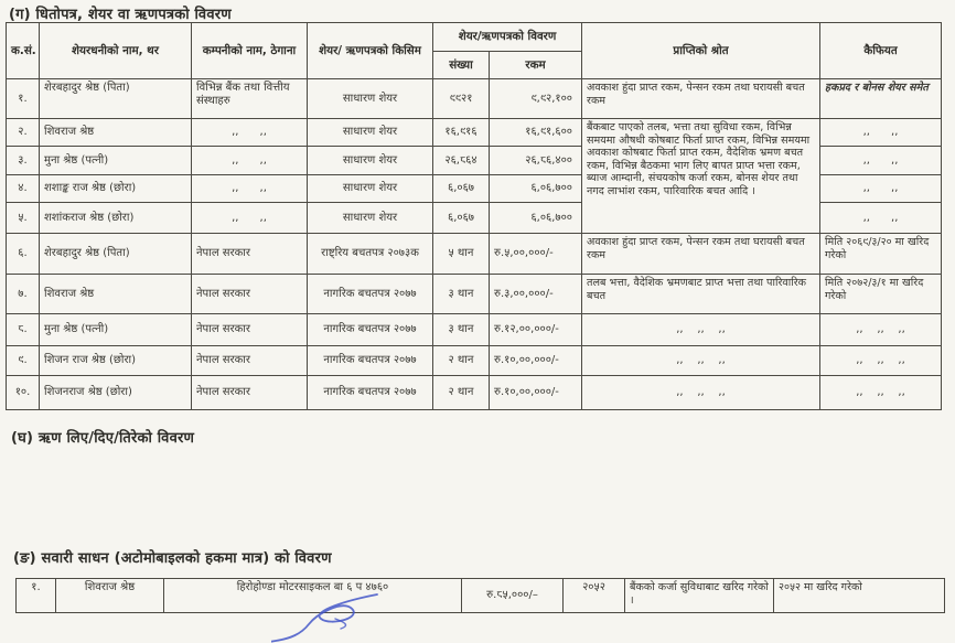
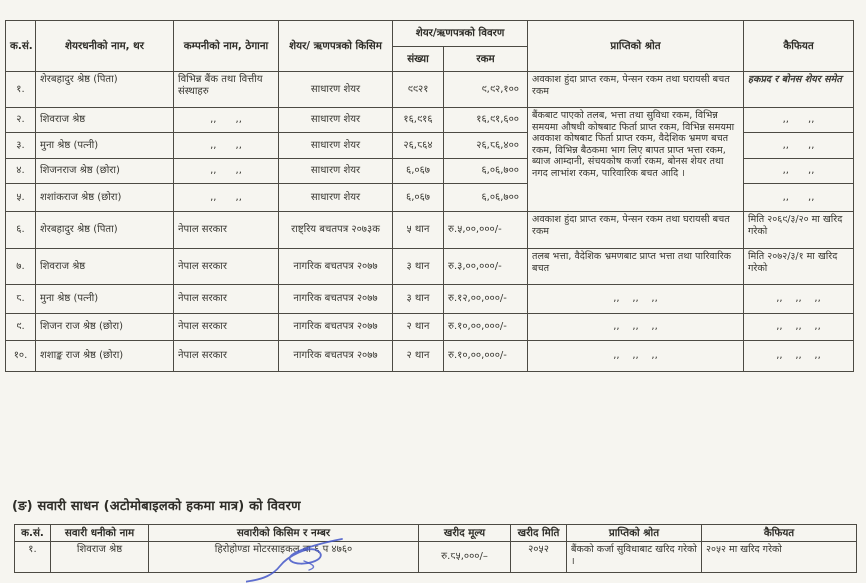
- (ग) धितोपत्र, शेयर वा ऋणपत्रको विवरण
  क.सं.	शेयरधनीको नाम, थर	कम्पनीको नाम, ठेगाना	शेयर/ ऋणपत्रको किसिम	शेयर/ऋणपत्रको विवरण	प्राप्तिको श्रोत	कैफियत
  संख्या	रकम
  १.	शेरबहादुर श्रेष्ठ (पिता)	विभिन्न बैंक तथा वित्तीय संस्थाहरु	साधारण शेयर	९९२१	९,९२,१००	अवकाश हुंदा प्राप्त रकम, पेन्सन रकम तथा घरायसी बचत रकम	हकप्रद र बोनस शेयर समेत
  २.	शिवराज श्रेष्ठ	,, ,,	साधारण शेयर	१६,९१६	१६,९१,६००	बैंकबाट पाएको तलब, भत्ता तथा सुविधा रकम, विभिन्न समयमा औषधी कोषबाट फिर्ता प्राप्त रकम, विभिन्न समयमा अवकाश कोषबाट फिर्ता प्राप्त रकम, वैदेशिक भ्रमण बचत रकम, विभिन्न बैठकमा भाग लिए बापत प्राप्त भत्ता रकम, ब्याज आम्दानी, संचयकोष कर्जा रकम, बोनस शेयर तथा नगद लाभांश रकम, पारिवारिक बचत आदि ।	,, ,,
  ३.	मुना श्रेष्ठ (पत्नी)	,, ,,	साधारण शेयर	२६,८६४	२६,८६,४००	,, ,,
- ४.	शशाङ्क राज श्रेष्ठ (छोरा)	,, ,,	साधारण शेयर	६,०६७	६,०६,७००	,, ,,
+ ४.	शिजनराज श्रेष्ठ (छोरा)	,, ,,	साधारण शेयर	६,०६७	६,०६,७००	,, ,,
  ५.	शशांकराज श्रेष्ठ (छोरा)	,, ,,	साधारण शेयर	६,०६७	६,०६,७००	,, ,,
  ६.	शेरबहादुर श्रेष्ठ (पिता)	नेपाल सरकार	राष्ट्रिय बचतपत्र २०७३क	५ थान	रु.५,००,०००/-	अवकाश हुंदा प्राप्त रकम, पेन्सन रकम तथा घरायसी बचत रकम	मिति २०६९/३/२० मा खरिद गरेको
  ७.	शिवराज श्रेष्ठ	नेपाल सरकार	नागरिक बचतपत्र २०७७	३ थान	रु.३,००,०००/-	तलब भत्ता, वैदेशिक भ्रमणबाट प्राप्त भत्ता तथा पारिवारिक बचत	मिति २०७२/३/१ मा खरिद गरेको
  ८.	मुना श्रेष्ठ (पत्नी)	नेपाल सरकार	नागरिक बचतपत्र २०७७	३ थान	रु.१२,००,०००/-	,, ,, ,,	,, ,, ,,
  ९.	शिजन राज श्रेष्ठ (छोरा)	नेपाल सरकार	नागरिक बचतपत्र २०७७	२ थान	रु.१०,००,०००/-	,, ,, ,,	,, ,, ,,
- १०.	शिजनराज श्रेष्ठ (छोरा)	नेपाल सरकार	नागरिक बचतपत्र २०७७	२ थान	रु.१०,००,०००/-	,, ,, ,,	,, ,, ,,
+ १०.	शशाङ्क राज श्रेष्ठ (छोरा)	नेपाल सरकार	नागरिक बचतपत्र २०७७	२ थान	रु.१०,००,०००/-	,, ,, ,,	,, ,, ,,
- (घ) ऋण लिए/दिए/तिरेको विवरण
  (ङ) सवारी साधन (अटोमोबाइलको हकमा मात्र) को विवरण
+ क.सं.	सवारी धनीको नाम	सवारीको किसिम र नम्बर	खरीद मूल्य	खरीद मिति	प्राप्तिको श्रोत	कैफियत
  १.	शिवराज श्रेष्ठ	हिरोहोण्डा मोटरसाइकल बा ६ प ४७६०	रु.८५,०००/–	२०५२	बैंकको कर्जा सुविधाबाट खरिद गरेको ।	२०५२ मा खरिद गरेको
